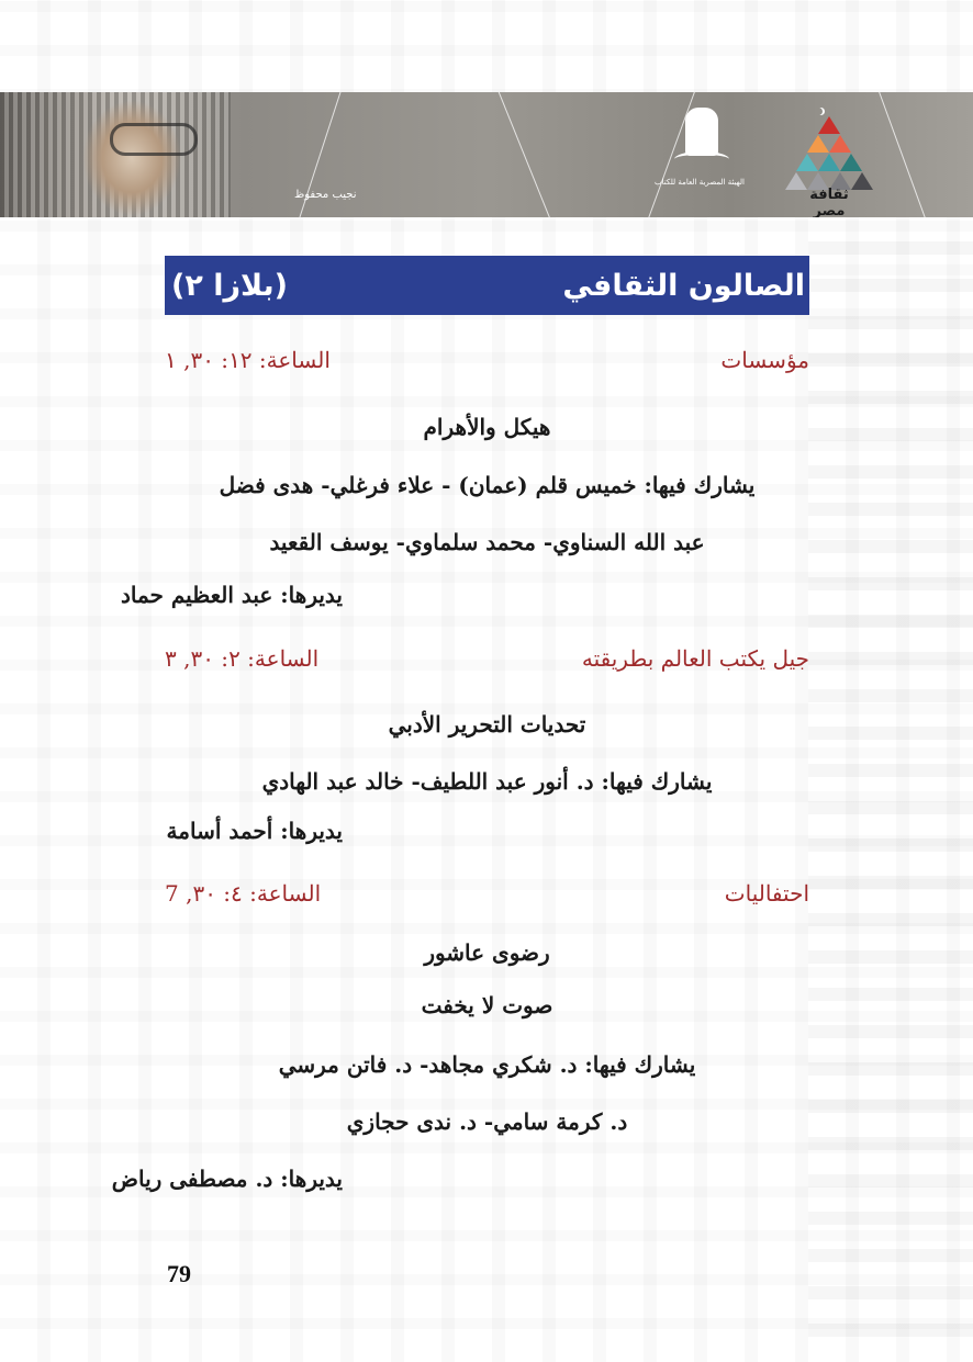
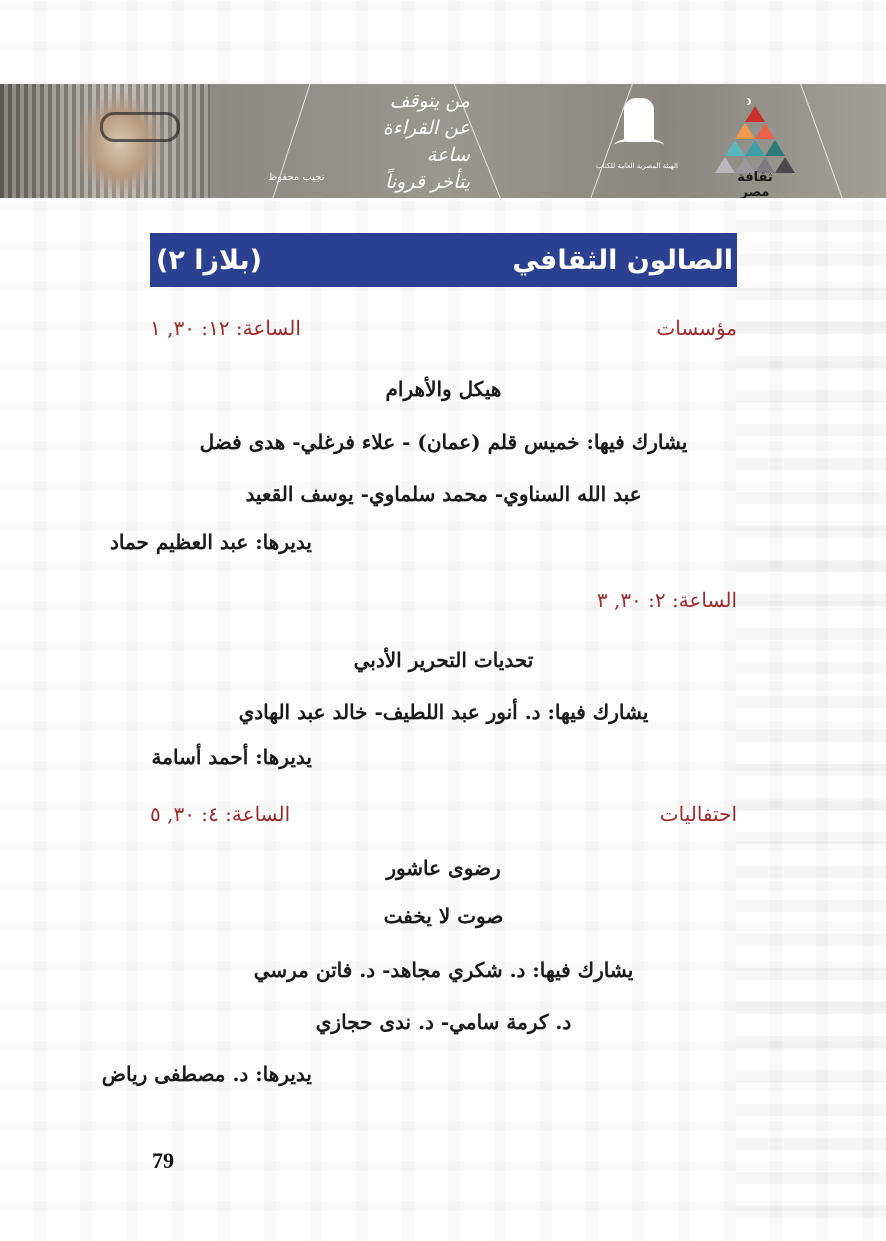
+ من يتوقف
+ عن القراءة ساعة
+ يتأخر قروناً
  نجيب محفوظ
  الهيئة المصرية العامة للكتاب
  ثقافة مصر
  الصالون الثقافي
  (بلازا ٢)
  مؤسسات
  الساعة: ١٢: ٣٠, ١
  هيكل والأهرام
  يشارك فيها: خميس قلم (عمان) - علاء فرغلي- هدى فضل
  عبد الله السناوي- محمد سلماوي- يوسف القعيد
  يديرها: عبد العظيم حماد
- جيل يكتب العالم بطريقته
  الساعة: ٢: ٣٠, ٣
  تحديات التحرير الأدبي
  يشارك فيها: د. أنور عبد اللطيف- خالد عبد الهادي
  يديرها: أحمد أسامة
  احتفاليات
- الساعة: ٤: ٣٠, 7
+ الساعة: ٤: ٣٠, ٥
  رضوى عاشور
  صوت لا يخفت
  يشارك فيها: د. شكري مجاهد- د. فاتن مرسي
  د. كرمة سامي- د. ندى حجازي
  يديرها: د. مصطفى رياض
  79
